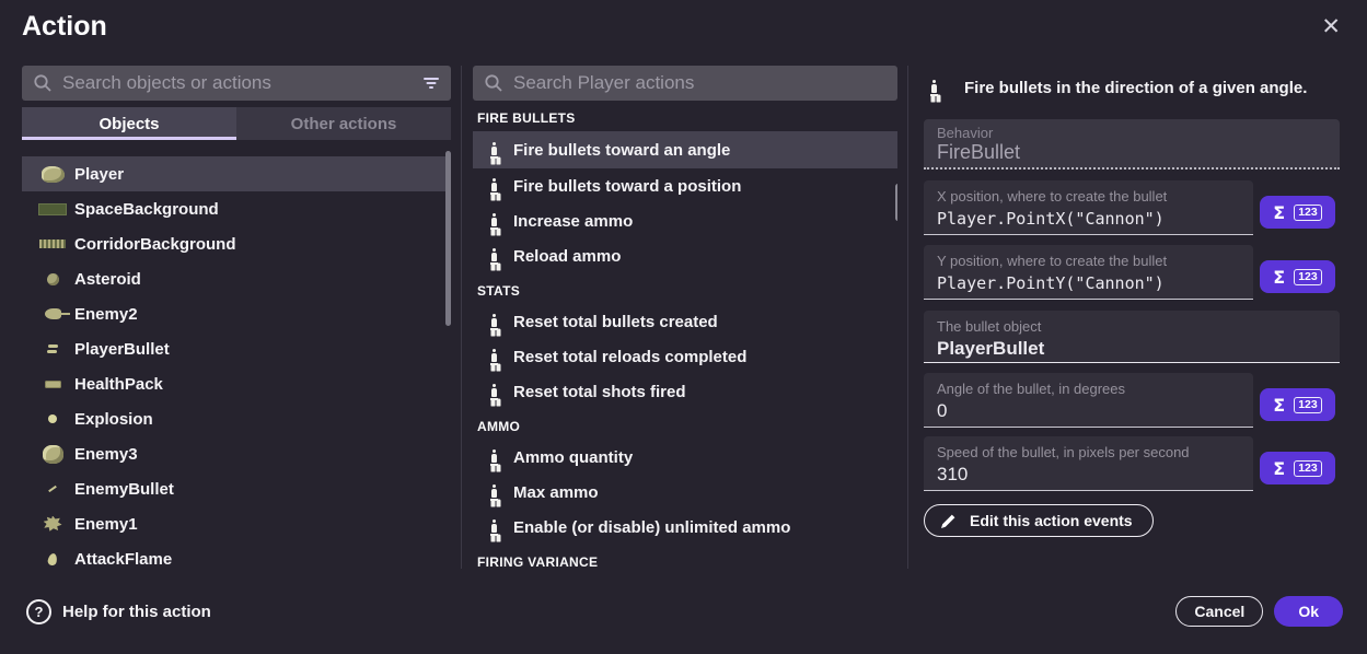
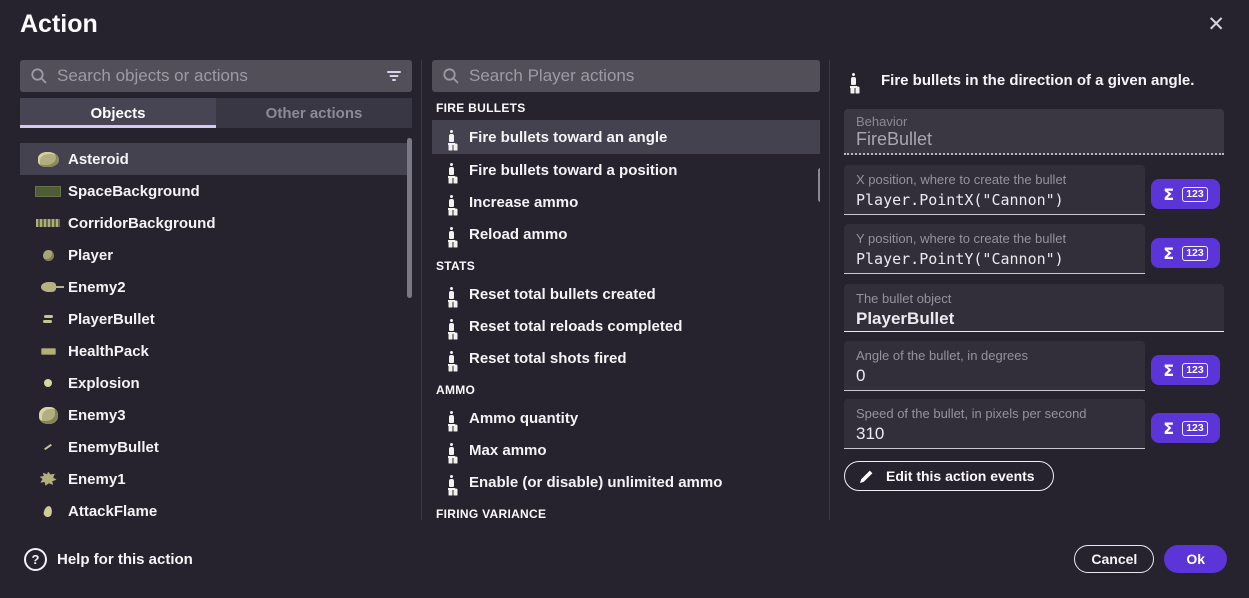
  Action
  ✕
  Search objects or actions
  Objects
  Other actions
- Player
+ Asteroid
  SpaceBackground
  CorridorBackground
- Asteroid
+ Player
  Enemy2
  PlayerBullet
  HealthPack
  Explosion
  Enemy3
  EnemyBullet
  Enemy1
  AttackFlame
  Search Player actions
  FIRE BULLETS
  Fire bullets toward an angle
  Fire bullets toward a position
  Increase ammo
  Reload ammo
  STATS
  Reset total bullets created
  Reset total reloads completed
  Reset total shots fired
  AMMO
  Ammo quantity
  Max ammo
  Enable (or disable) unlimited ammo
  FIRING VARIANCE
  Fire bullets in the direction of a given angle.
  Behavior
  FireBullet
  X position, where to create the bullet
  Player.PointX("Cannon")
  Σ
  123
  Y position, where to create the bullet
  Player.PointY("Cannon")
  Σ
  123
  The bullet object
  PlayerBullet
  Angle of the bullet, in degrees
  0
  Σ
  123
  Speed of the bullet, in pixels per second
  310
  Σ
  123
  Edit this action events
  ?
  Help for this action
  Cancel
  Ok
